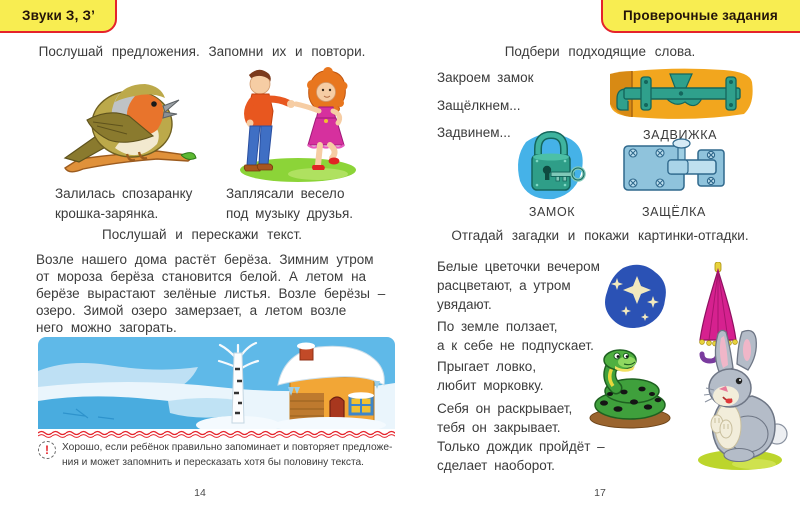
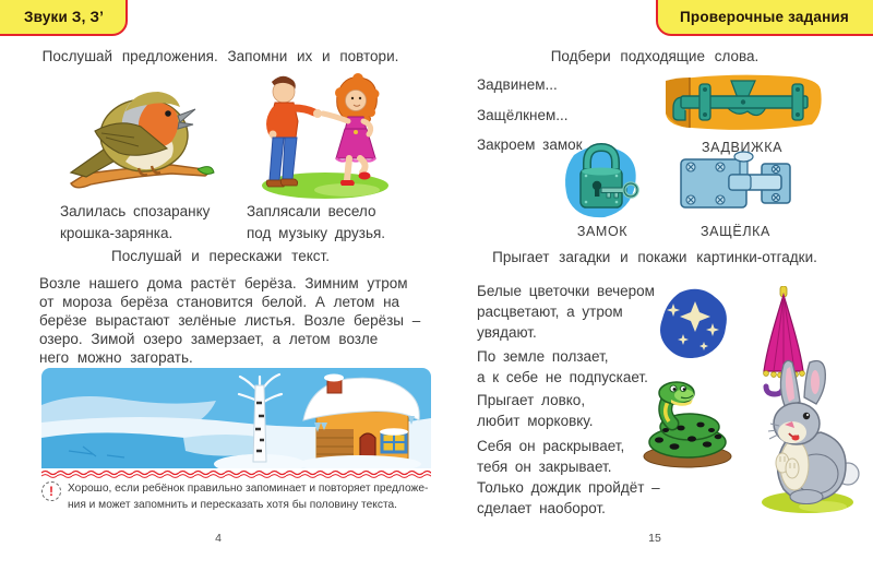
  Звуки З, З’
  Послушай предложения. Запомни их и повтори.
  Залилась спозаранку
  крошка-зарянка.
  Заплясали весело
  под музыку друзья.
  Послушай и перескажи текст.
  Возле нашего дома растёт берёза. Зимним утром
  от мороза берёза становится белой. А летом на
  берёзе вырастают зелёные листья. Возле берёзы –
  озеро. Зимой озеро замерзает, а летом возле
  него можно загорать.
  !
  Хорошо, если ребёнок правильно запоминает и повторяет предложе-
  ния и может запомнить и пересказать хотя бы половину текста.
- 14
+ 4
  Проверочные задания
  Подбери подходящие слова.
- Закроем замок
+ Задвинем...
  Защёлкнем...
- Задвинем...
+ Закроем замок
  ЗАДВИЖКА
  ЗАМОК
  ЗАЩЁЛКА
- Отгадай загадки и покажи картинки-отгадки.
+ Прыгает загадки и покажи картинки-отгадки.
  Белые цветочки вечером
  расцветают, а утром
  увядают.
  По земле ползает,
  а к себе не подпускает.
  Прыгает ловко,
  любит морковку.
  Себя он раскрывает,
  тебя он закрывает.
  Только дождик пройдёт –
  сделает наоборот.
- 17
+ 15
